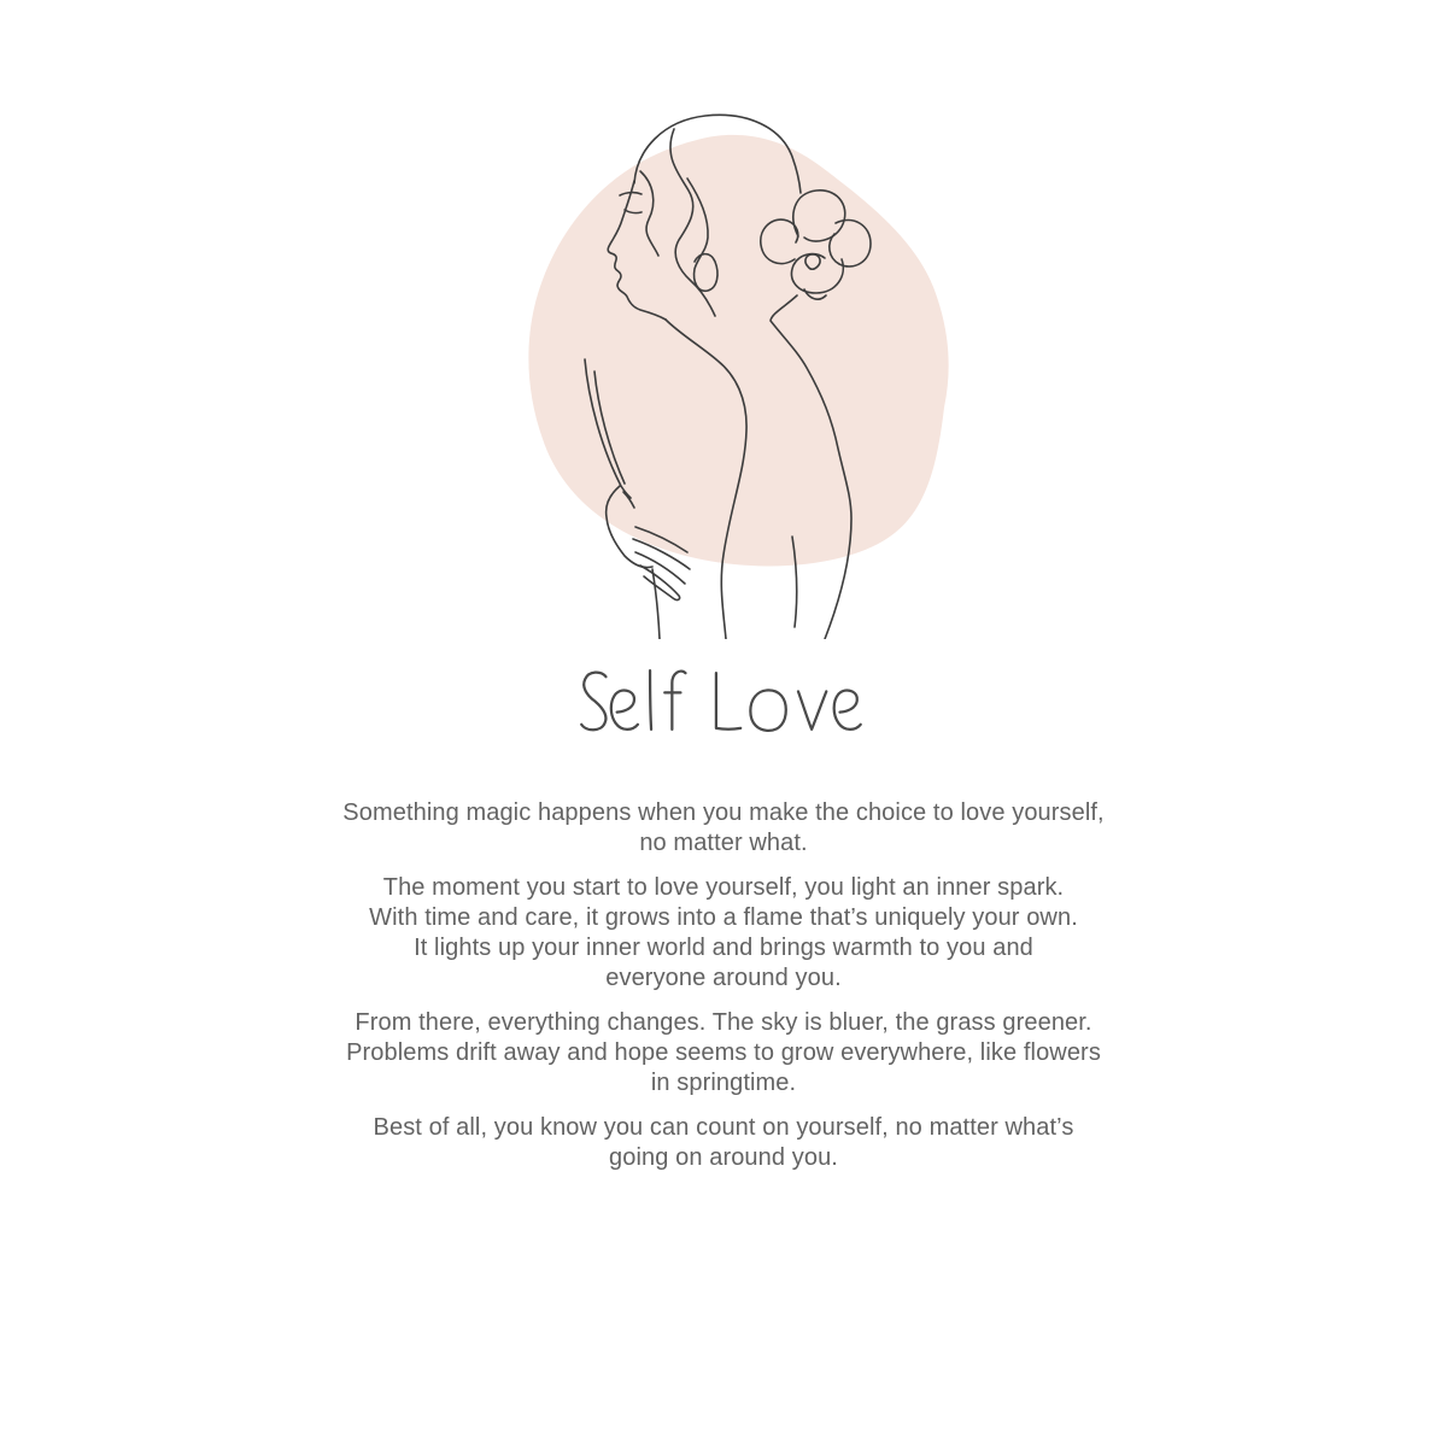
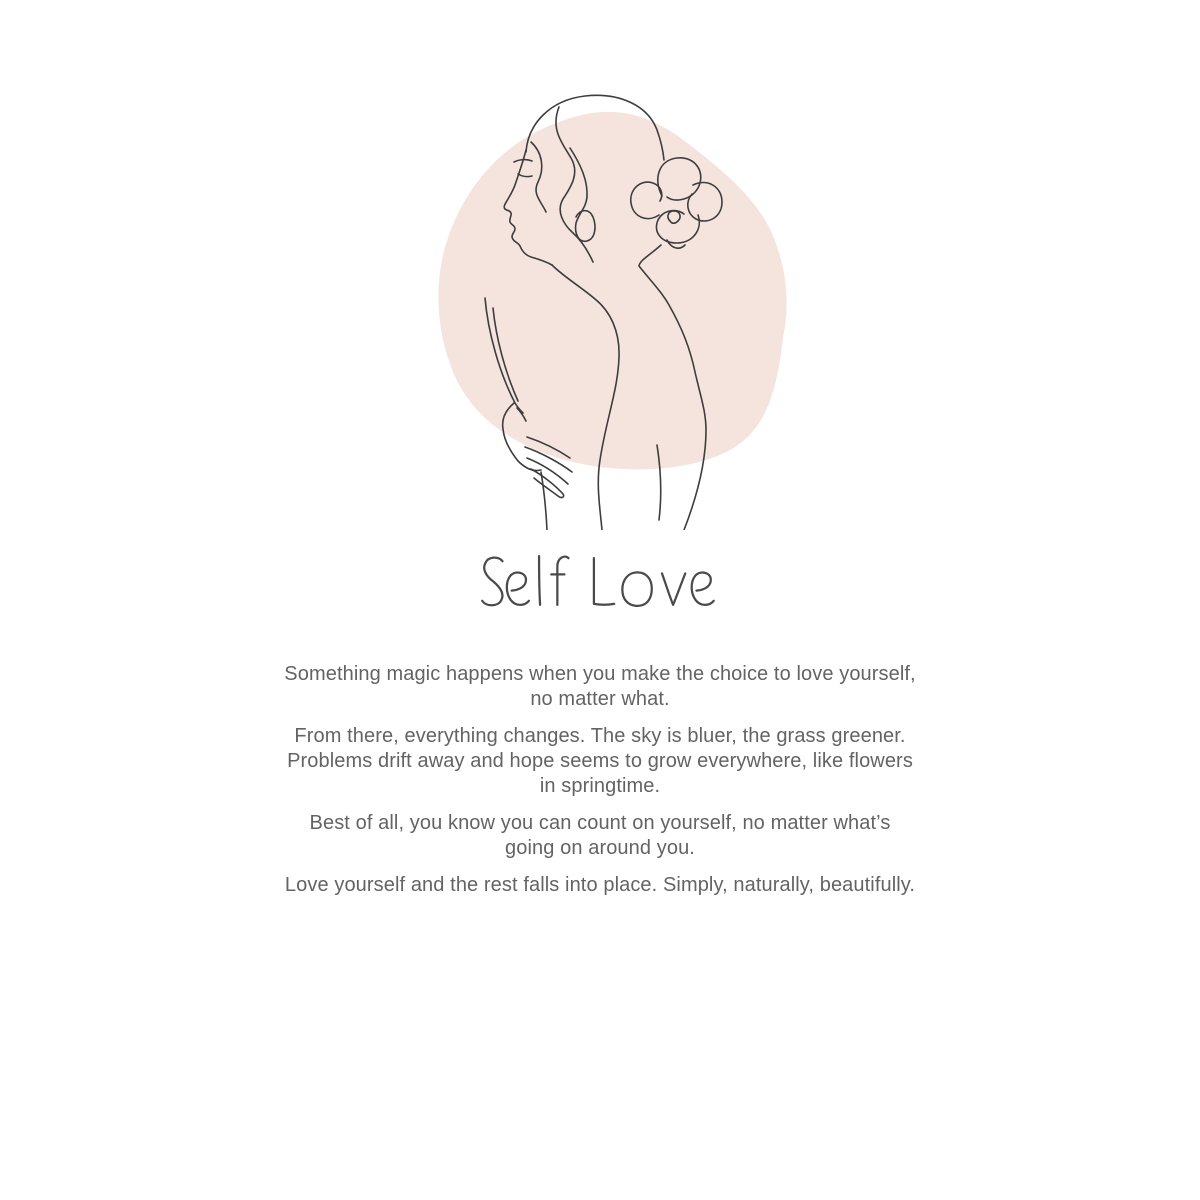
  Something magic happens when you make the choice to love yourself,
  no matter what.
- The moment you start to love yourself, you light an inner spark.
- With time and care, it grows into a flame that’s uniquely your own.
- It lights up your inner world and brings warmth to you and
- everyone around you.
  From there, everything changes. The sky is bluer, the grass greener.
  Problems drift away and hope seems to grow everywhere, like flowers
  in springtime.
  Best of all, you know you can count on yourself, no matter what’s
  going on around you.
+ Love yourself and the rest falls into place. Simply, naturally, beautifully.
